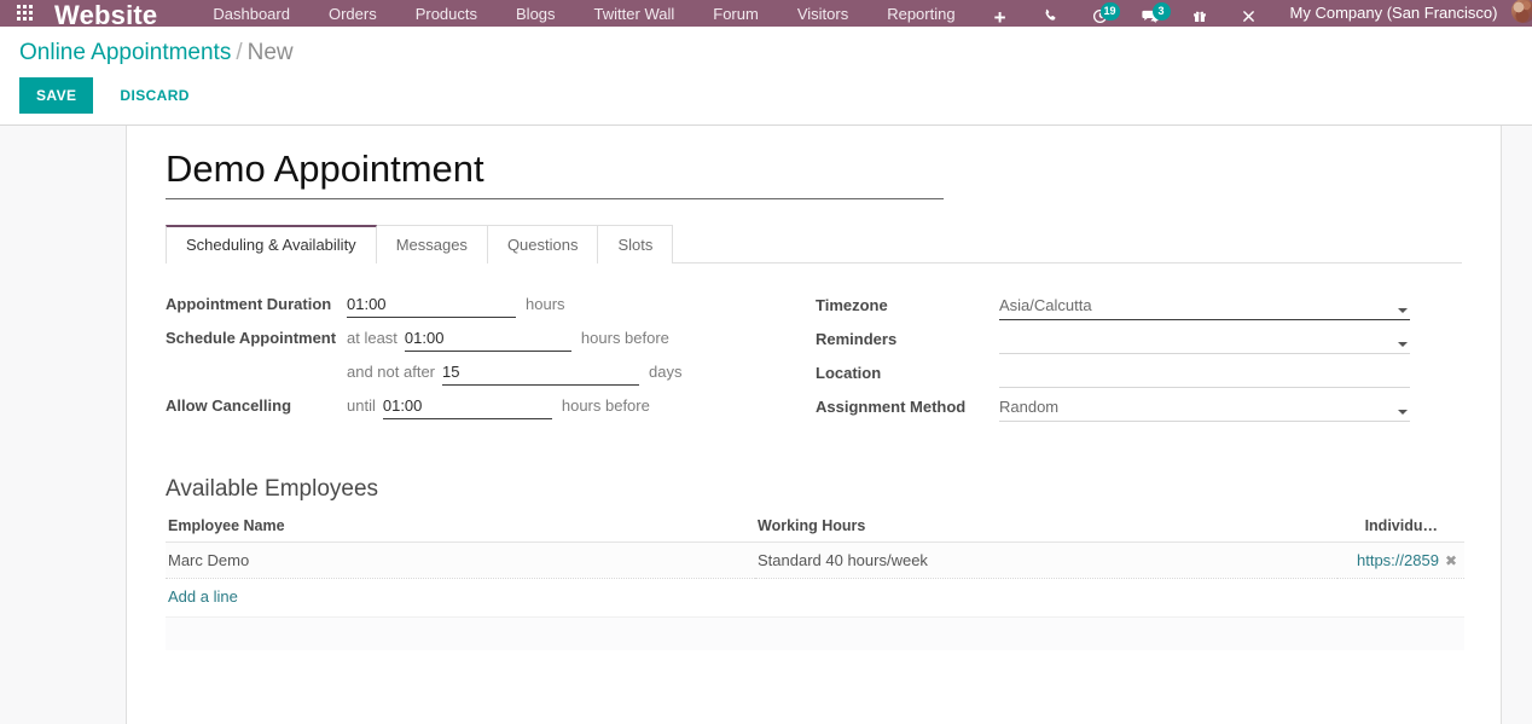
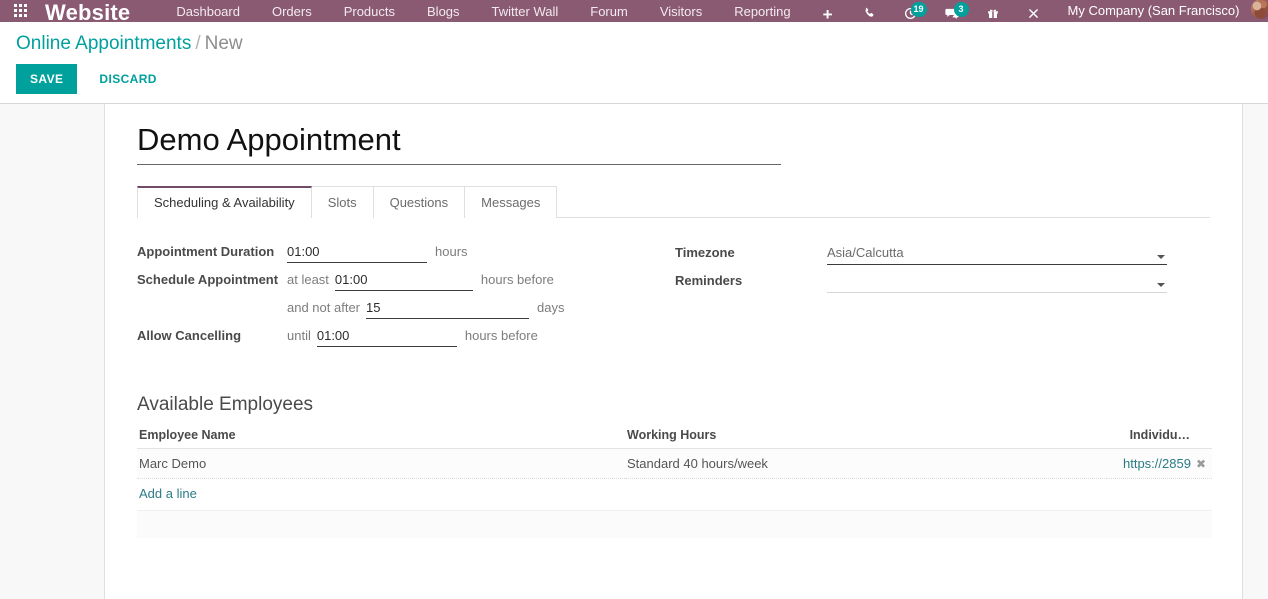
  Website
  Dashboard
  Orders
  Products
  Blogs
  Twitter Wall
  Forum
  Visitors
  Reporting
  +
  19
  3
  My Company (San Francisco)
  Online Appointments / New
  SAVE
  DISCARD
  Demo Appointment
  Scheduling & Availability
- Messages
+ Slots
  Questions
- Slots
+ Messages
  Appointment Duration
  01:00
  hours
  Schedule Appointment
  at least
  01:00
  hours before
  and not after
  15
  days
  Allow Cancelling
  until
  01:00
  hours before
  Timezone
  Asia/Calcutta
  Reminders
- Location
- Assignment Method
- Random
  Available Employees
  Employee Name	Working Hours	Individu…
  Marc Demo	Standard 40 hours/week	https://2859 ✖
  Add a line
